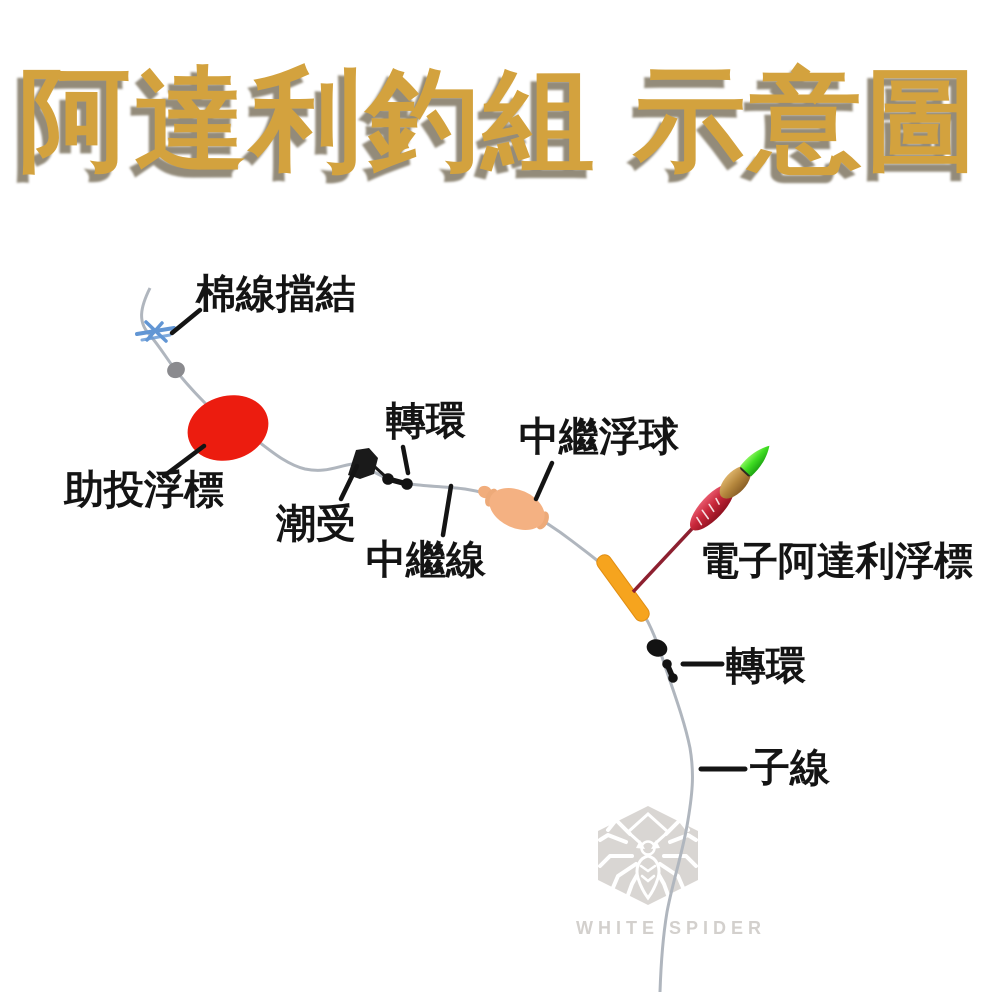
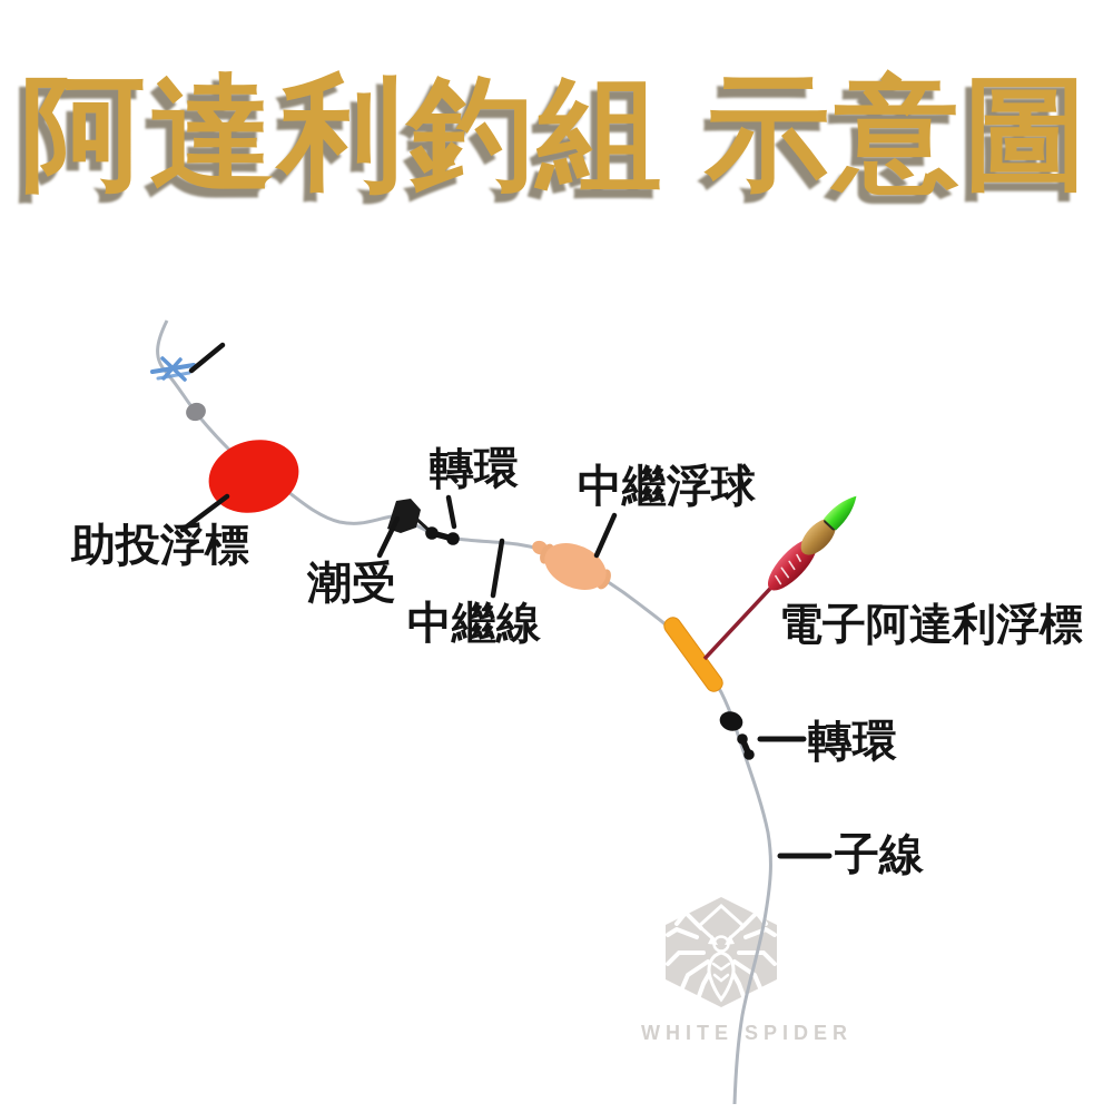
  阿達利釣組 示意圖
- 棉線擋結
  助投浮標
  潮受
  轉環
  中繼線
  中繼浮球
  電子阿達利浮標
  轉環
  子線
  WHITE SPIDER
